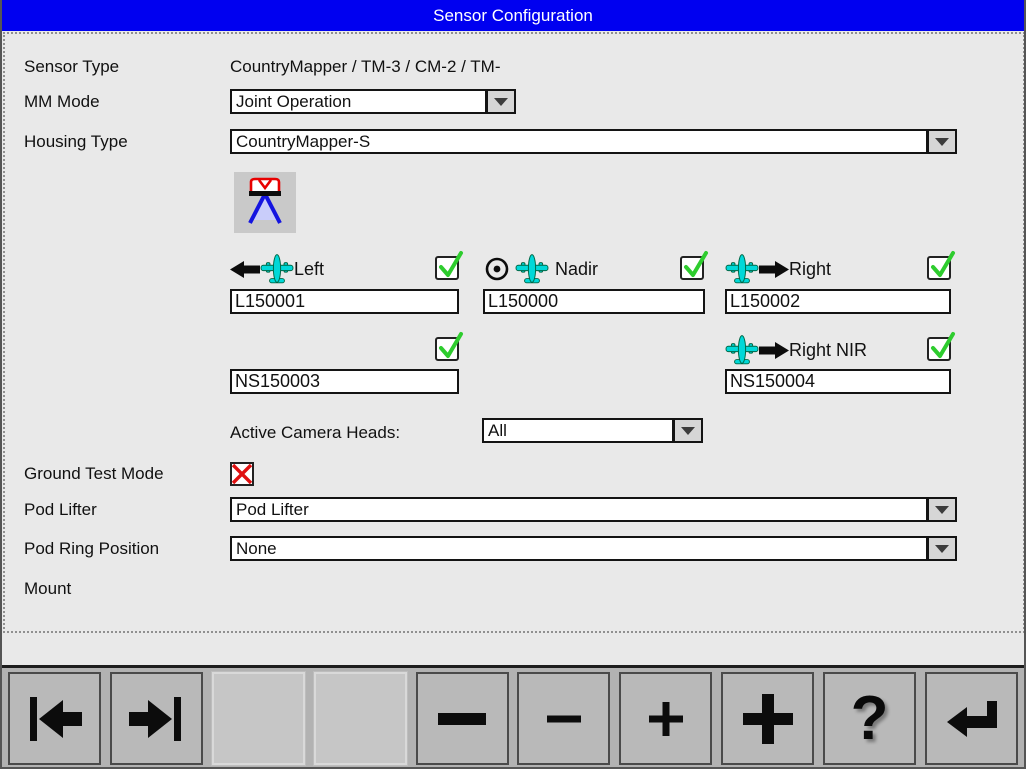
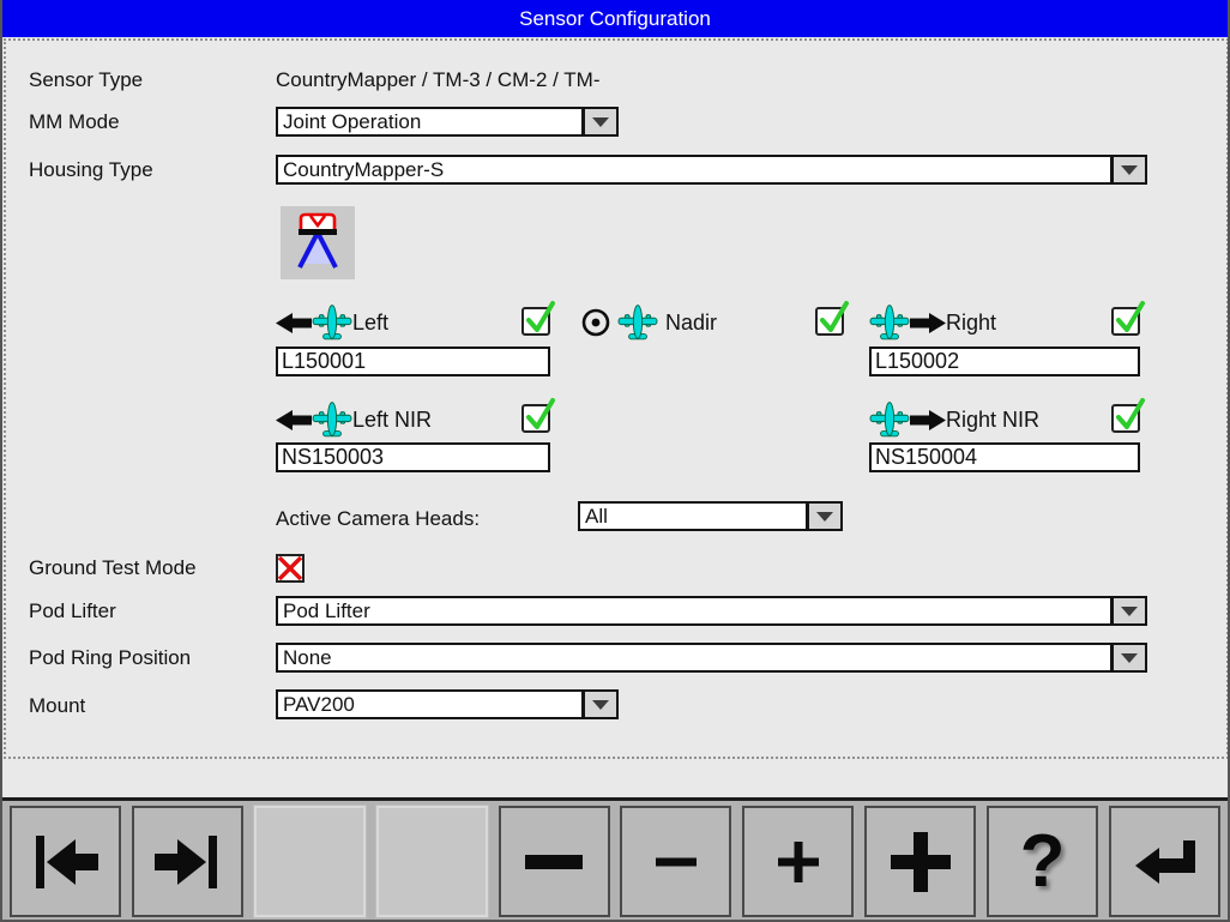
  Sensor Configuration
  Sensor Type
  CountryMapper / TM-3 / CM-2 / TM-
  MM Mode
  Joint Operation
  Housing Type
  CountryMapper-S
  Left
  L150001
  Nadir
- L150000
  Right
  L150002
+ Left NIR
  NS150003
  Right NIR
  NS150004
  Active Camera Heads:
  All
  Ground Test Mode
  Pod Lifter
  Pod Lifter
  Pod Ring Position
  None
  Mount
+ PAV200
  ?
